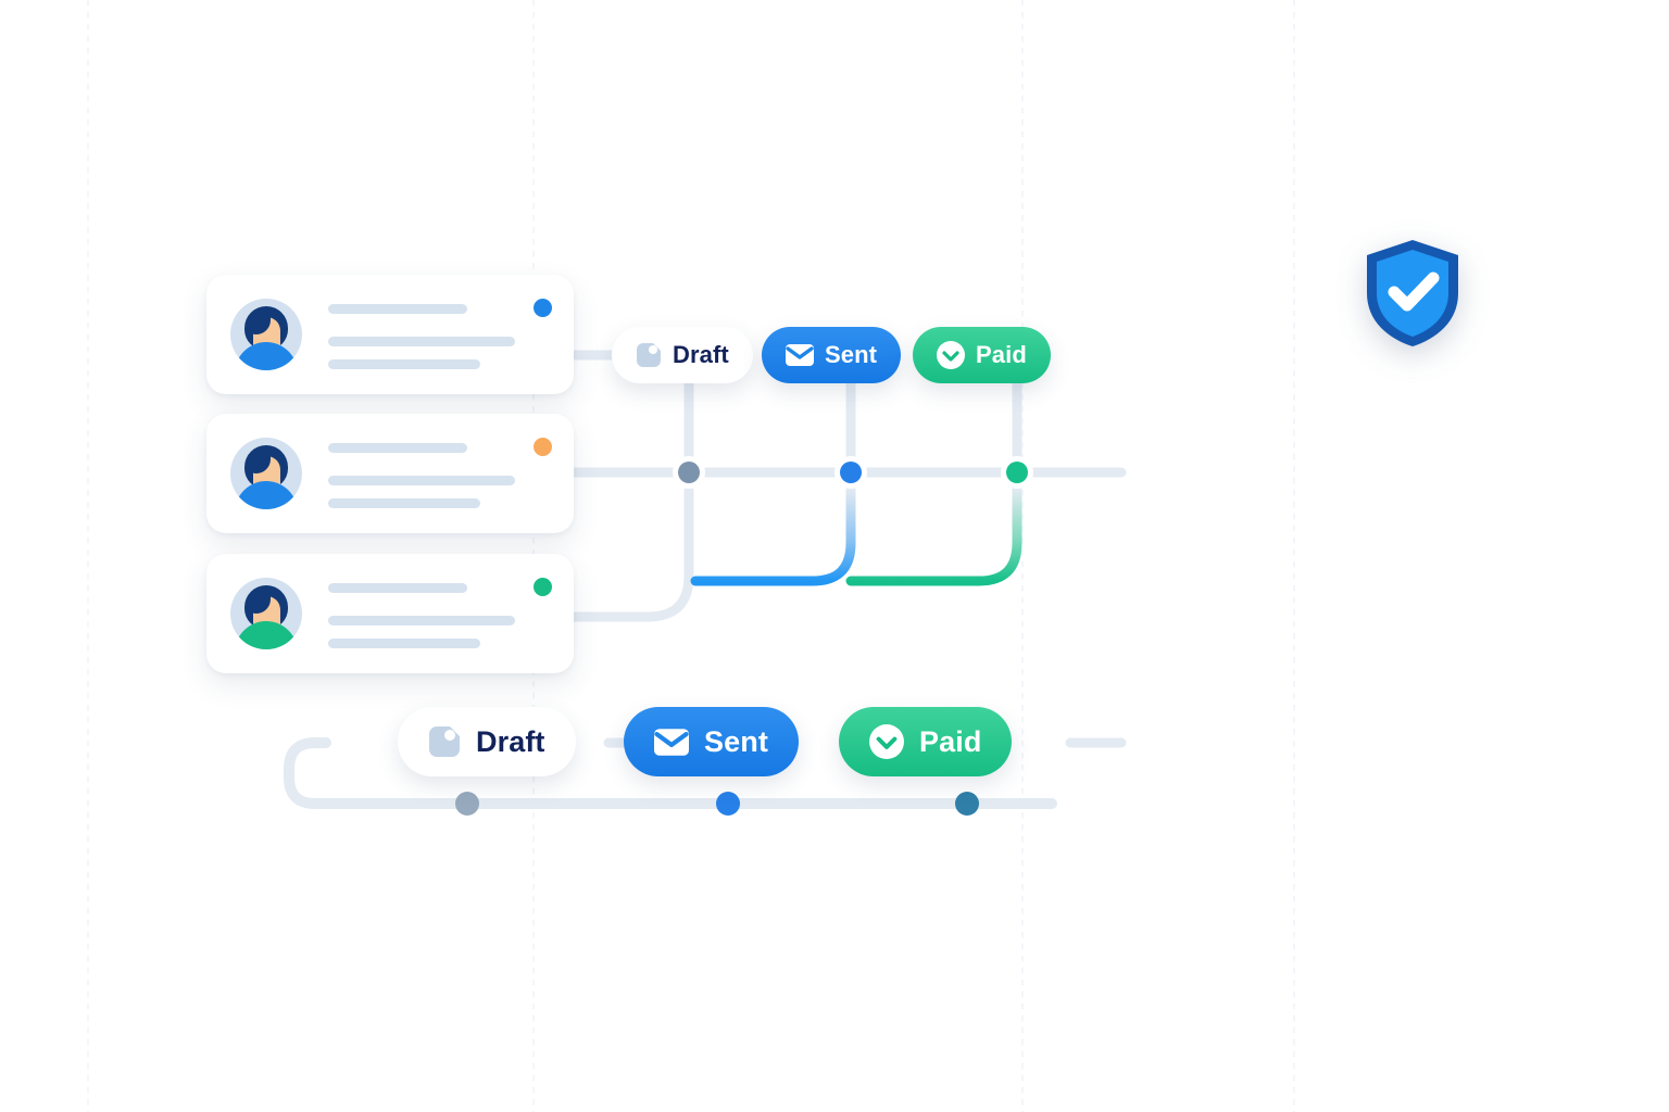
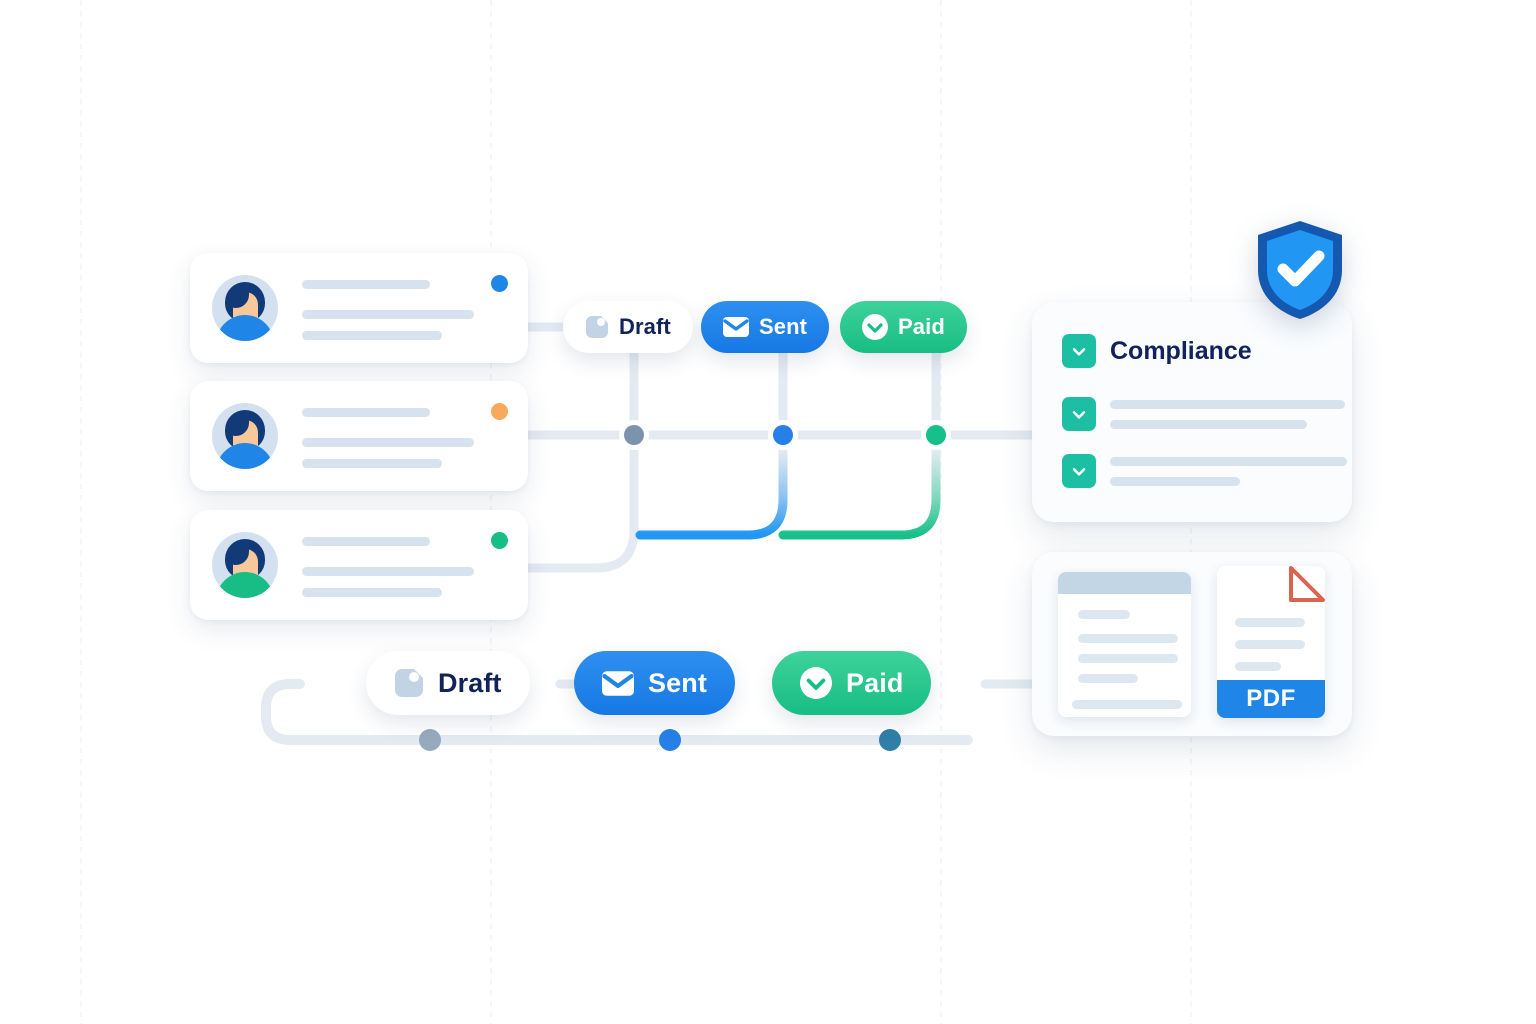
  Draft
  Sent
  Paid
  Draft
  Sent
  Paid
+ Compliance
+ PDF
